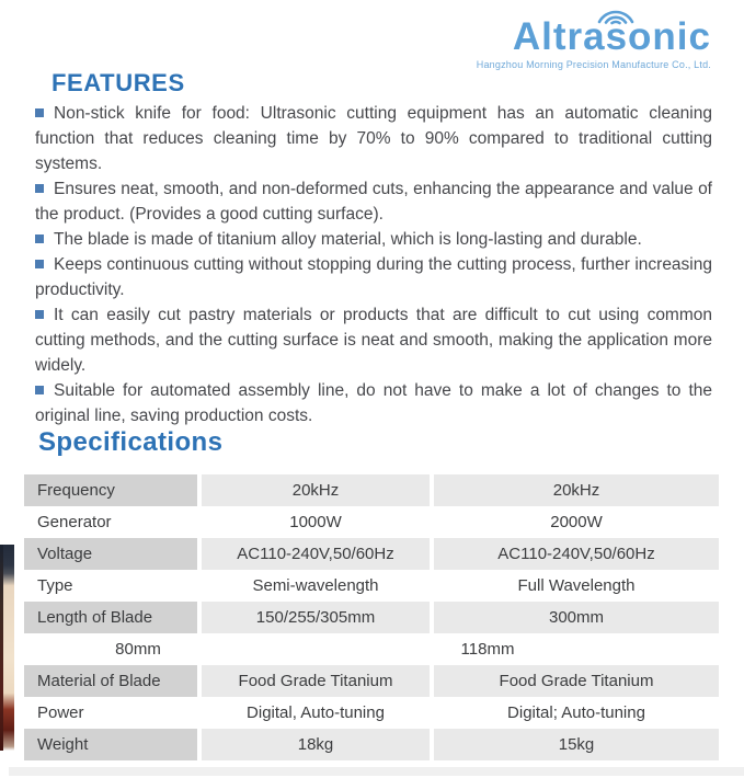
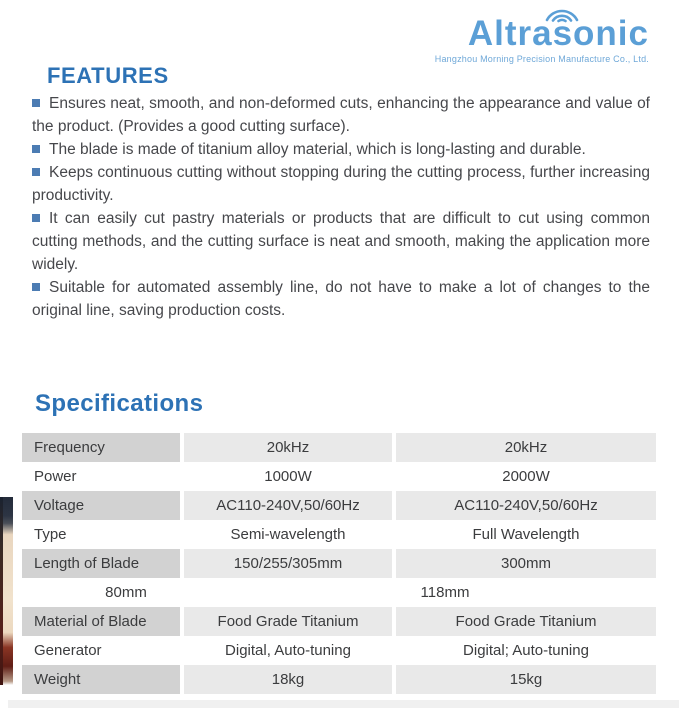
  Altrasonic
  Hangzhou Morning Precision Manufacture Co., Ltd.
  FEATURES
- Non-stick knife for food: Ultrasonic cutting equipment has an automatic cleaning function that reduces cleaning time by 70% to 90% compared to traditional cutting systems.
  Ensures neat, smooth, and non-deformed cuts, enhancing the appearance and value of the product. (Provides a good cutting surface).
  The blade is made of titanium alloy material, which is long-lasting and durable.
  Keeps continuous cutting without stopping during the cutting process, further increasing productivity.
  It can easily cut pastry materials or products that are difficult to cut using common cutting methods, and the cutting surface is neat and smooth, making the application more widely.
  Suitable for automated assembly line, do not have to make a lot of changes to the original line, saving production costs.
  Specifications
  Frequency
  20kHz
  20kHz
- Generator
+ Power
  1000W
  2000W
  Voltage
  AC110-240V,50/60Hz
  AC110-240V,50/60Hz
  Type
  Semi-wavelength
  Full Wavelength
  Length of Blade
  150/255/305mm
  300mm
  80mm
  118mm
  Material of Blade
  Food Grade Titanium
  Food Grade Titanium
- Power
+ Generator
  Digital, Auto-tuning
  Digital; Auto-tuning
  Weight
  18kg
  15kg
